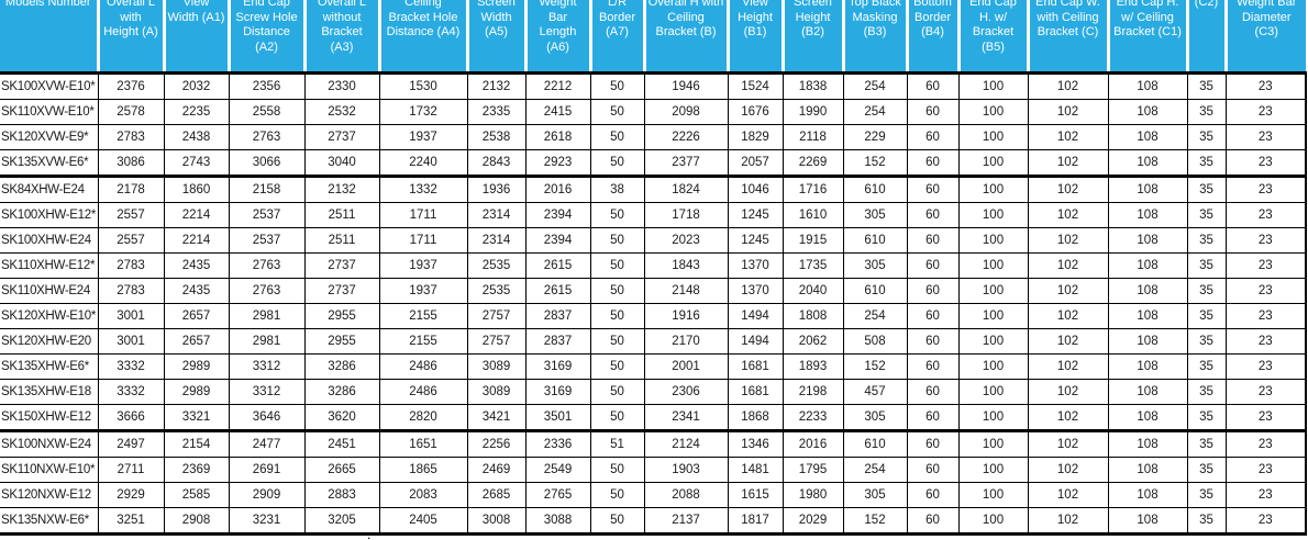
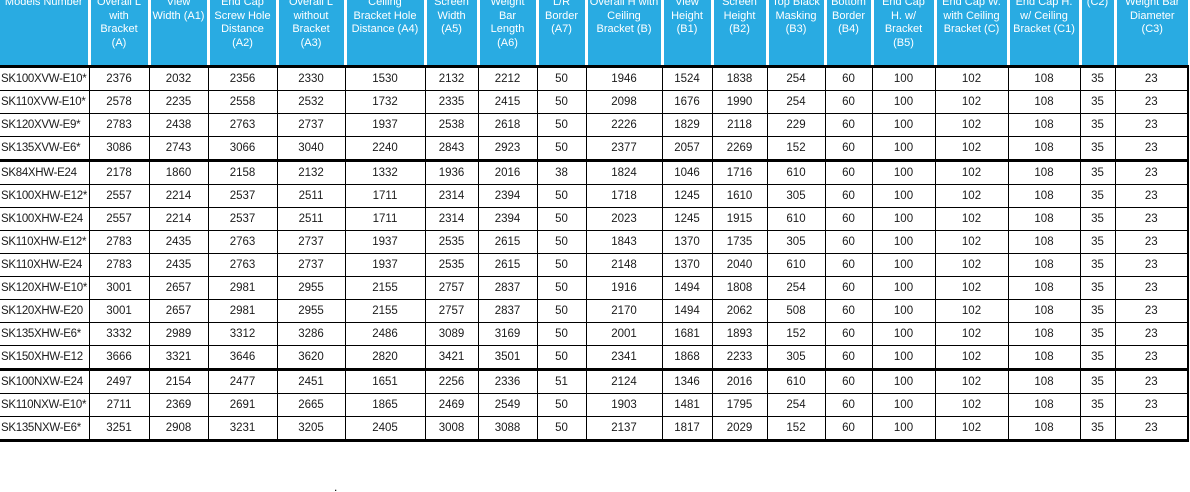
- Models Number	Overall L with Height (A)	View Width (A1)	End Cap Screw Hole Distance (A2)	Overall L without Bracket (A3)	Ceiling Bracket Hole Distance (A4)	Screen Width (A5)	Weight Bar Length (A6)	L/R Border (A7)	Overall H with Ceiling Bracket (B)	View Height (B1)	Screen Height (B2)	Top Black Masking (B3)	Bottom Border (B4)	End Cap H. w/ Bracket (B5)	End Cap W. with Ceiling Bracket (C)	End Cap H. w/ Ceiling Bracket (C1)	(C2)	Weight Bar Diameter (C3)
+ Models Number	Overall L with Bracket (A)	View Width (A1)	End Cap Screw Hole Distance (A2)	Overall L without Bracket (A3)	Ceiling Bracket Hole Distance (A4)	Screen Width (A5)	Weight Bar Length (A6)	L/R Border (A7)	Overall H with Ceiling Bracket (B)	View Height (B1)	Screen Height (B2)	Top Black Masking (B3)	Bottom Border (B4)	End Cap H. w/ Bracket (B5)	End Cap W. with Ceiling Bracket (C)	End Cap H. w/ Ceiling Bracket (C1)	(C2)	Weight Bar Diameter (C3)
  SK100XVW-E10*	2376	2032	2356	2330	1530	2132	2212	50	1946	1524	1838	254	60	100	102	108	35	23
  SK110XVW-E10*	2578	2235	2558	2532	1732	2335	2415	50	2098	1676	1990	254	60	100	102	108	35	23
  SK120XVW-E9*	2783	2438	2763	2737	1937	2538	2618	50	2226	1829	2118	229	60	100	102	108	35	23
  SK135XVW-E6*	3086	2743	3066	3040	2240	2843	2923	50	2377	2057	2269	152	60	100	102	108	35	23
  SK84XHW-E24	2178	1860	2158	2132	1332	1936	2016	38	1824	1046	1716	610	60	100	102	108	35	23
  SK100XHW-E12*	2557	2214	2537	2511	1711	2314	2394	50	1718	1245	1610	305	60	100	102	108	35	23
  SK100XHW-E24	2557	2214	2537	2511	1711	2314	2394	50	2023	1245	1915	610	60	100	102	108	35	23
  SK110XHW-E12*	2783	2435	2763	2737	1937	2535	2615	50	1843	1370	1735	305	60	100	102	108	35	23
  SK110XHW-E24	2783	2435	2763	2737	1937	2535	2615	50	2148	1370	2040	610	60	100	102	108	35	23
  SK120XHW-E10*	3001	2657	2981	2955	2155	2757	2837	50	1916	1494	1808	254	60	100	102	108	35	23
  SK120XHW-E20	3001	2657	2981	2955	2155	2757	2837	50	2170	1494	2062	508	60	100	102	108	35	23
  SK135XHW-E6*	3332	2989	3312	3286	2486	3089	3169	50	2001	1681	1893	152	60	100	102	108	35	23
- SK135XHW-E18	3332	2989	3312	3286	2486	3089	3169	50	2306	1681	2198	457	60	100	102	108	35	23
  SK150XHW-E12	3666	3321	3646	3620	2820	3421	3501	50	2341	1868	2233	305	60	100	102	108	35	23
  SK100NXW-E24	2497	2154	2477	2451	1651	2256	2336	51	2124	1346	2016	610	60	100	102	108	35	23
  SK110NXW-E10*	2711	2369	2691	2665	1865	2469	2549	50	1903	1481	1795	254	60	100	102	108	35	23
- SK120NXW-E12	2929	2585	2909	2883	2083	2685	2765	50	2088	1615	1980	305	60	100	102	108	35	23
  SK135NXW-E6*	3251	2908	3231	3205	2405	3008	3088	50	2137	1817	2029	152	60	100	102	108	35	23
  .
